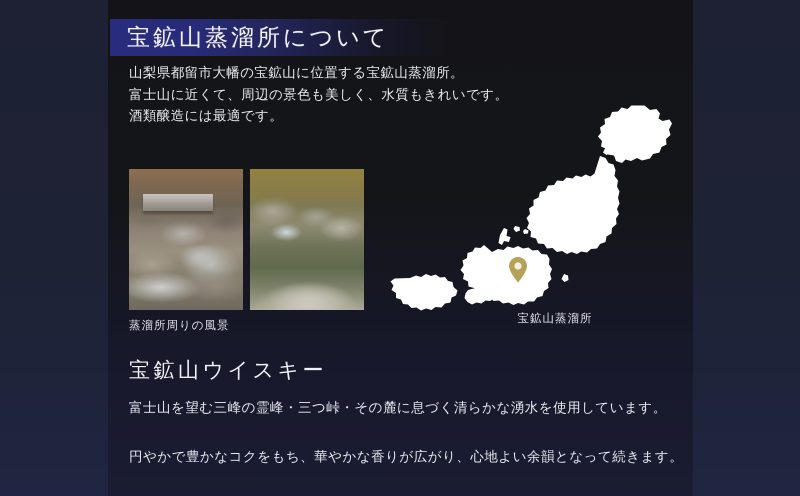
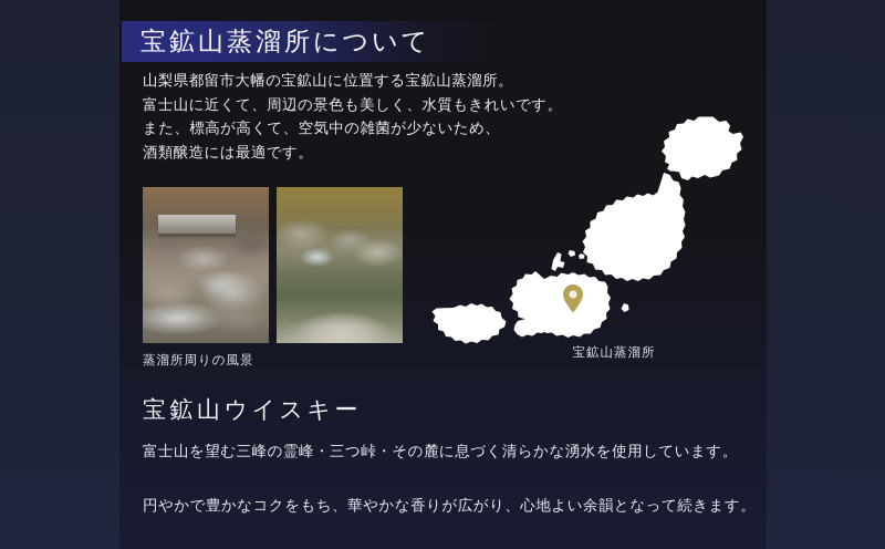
  宝鉱山蒸溜所について
  山梨県都留市大幡の宝鉱山に位置する宝鉱山蒸溜所。
  富士山に近くて、周辺の景色も美しく、水質もきれいです。
+ また、標高が高くて、空気中の雑菌が少ないため、
  酒類醸造には最適です。
  蒸溜所周りの風景
  宝鉱山蒸溜所
  宝鉱山ウイスキー
  富士山を望む三峰の霊峰・三つ峠・その麓に息づく清らかな湧水を使用しています。
  円やかで豊かなコクをもち、華やかな香りが広がり、心地よい余韻となって続きます。
